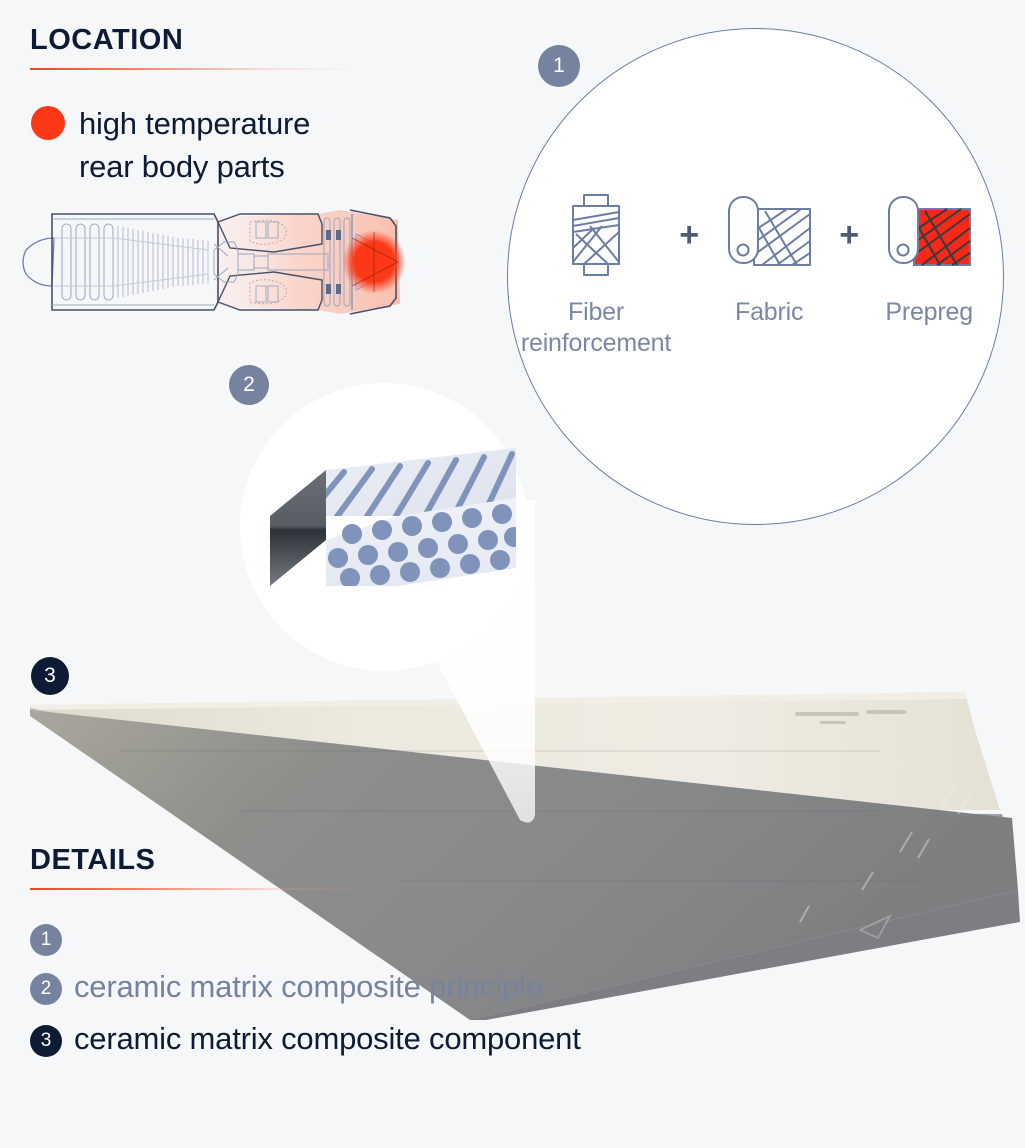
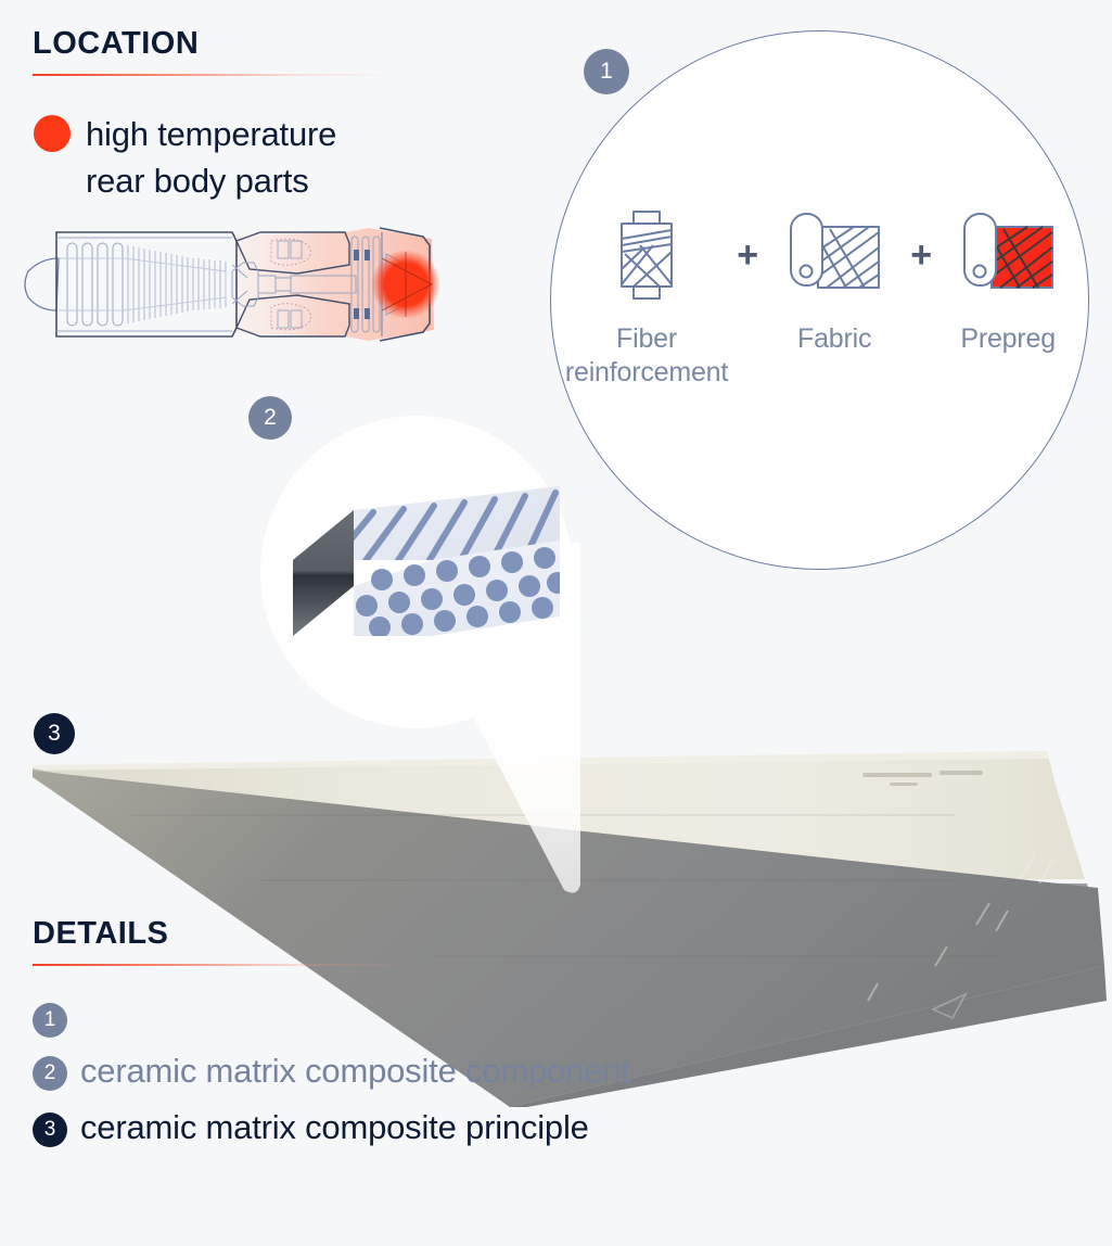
  LOCATION
  high temperature
  rear body parts
  1
  Fiber
  reinforcement
  +
  Fabric
  +
  Prepreg
  2
  3
  DETAILS
  1
  2
- ceramic matrix composite principle
+ ceramic matrix composite component
  3
- ceramic matrix composite component
+ ceramic matrix composite principle
